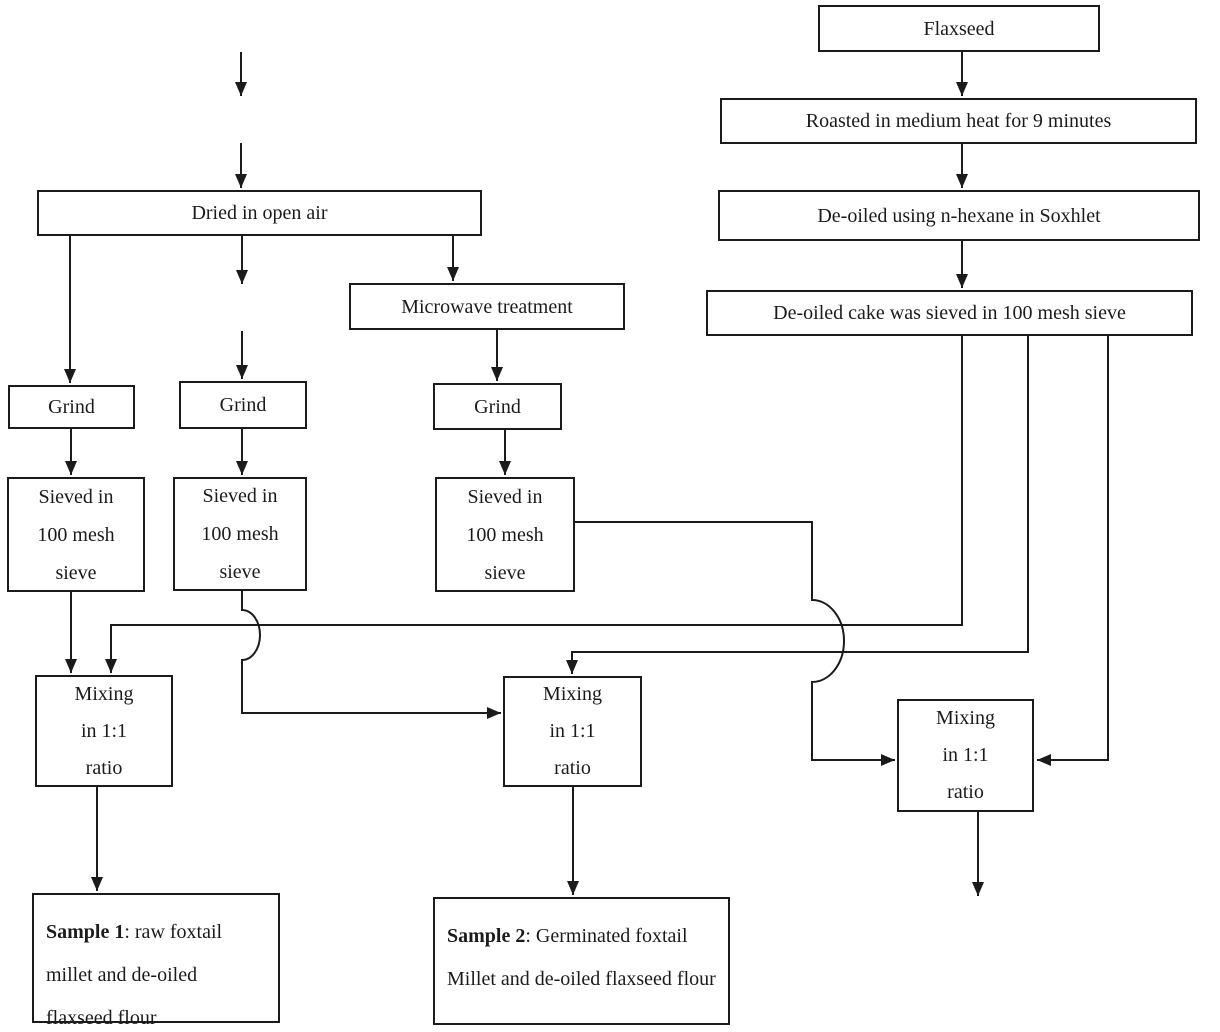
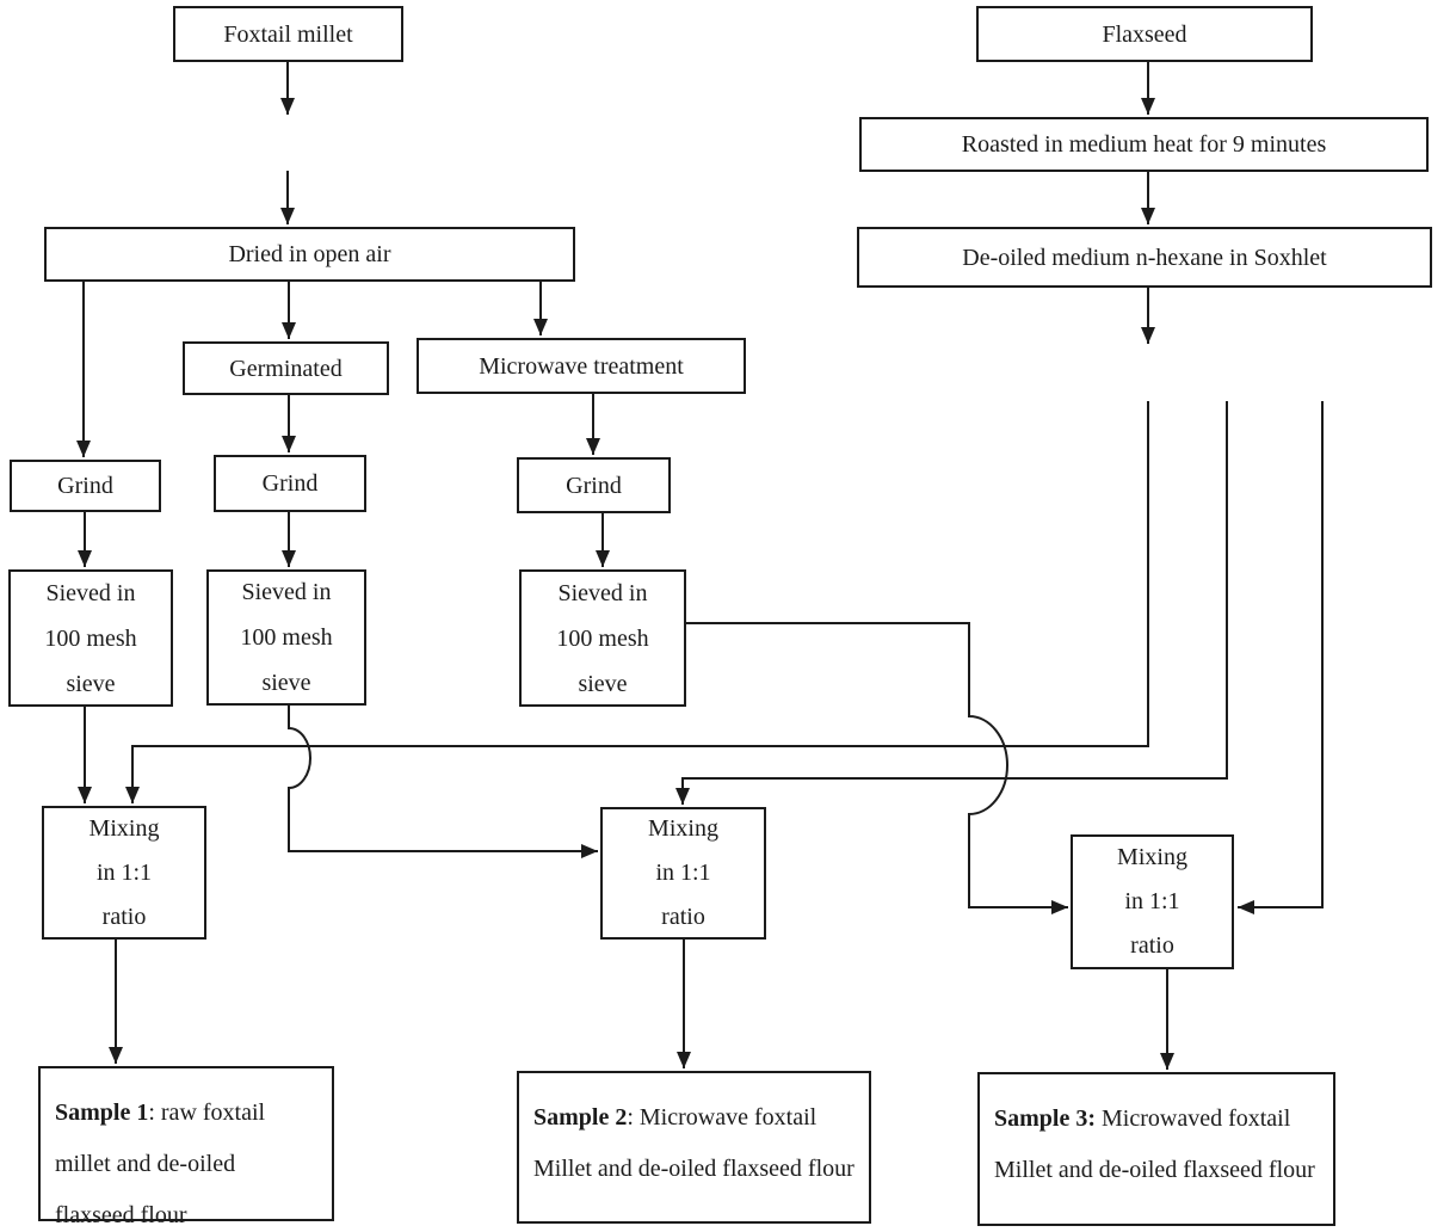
+ Foxtail millet
  Dried in open air
+ Germinated
  Microwave treatment
  Grind
  Grind
  Grind
  Sieved in 100 mesh sieve
  Sieved in 100 mesh sieve
  Sieved in 100 mesh sieve
  Flaxseed
  Roasted in medium heat for 9 minutes
- De-oiled using n-hexane in Soxhlet
+ De-oiled medium n-hexane in Soxhlet
- De-oiled cake was sieved in 100 mesh sieve
  Mixing in 1:1 ratio
  Mixing in 1:1 ratio
  Mixing in 1:1 ratio
  Sample 1: raw foxtail millet and de-oiled flaxseed flour
- Sample 2: Germinated foxtail Millet and de-oiled flaxseed flour
+ Sample 2: Microwave foxtail Millet and de-oiled flaxseed flour
+ Sample 3: Microwaved foxtail Millet and de-oiled flaxseed flour
